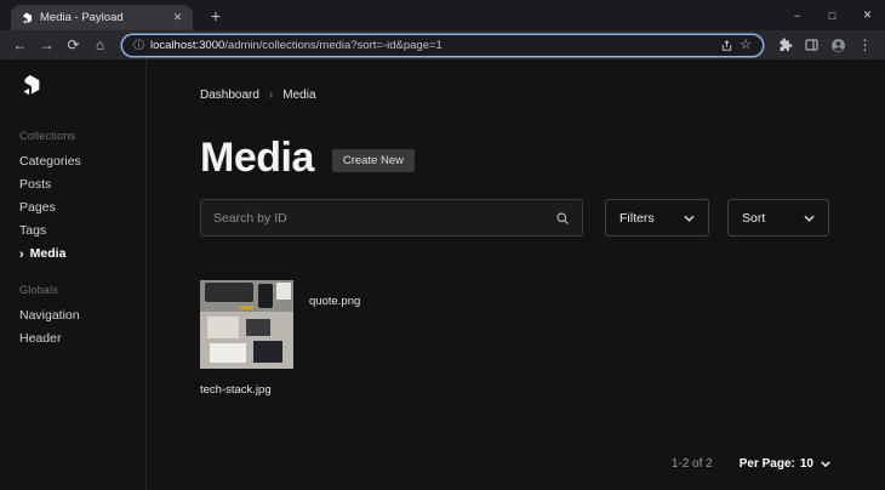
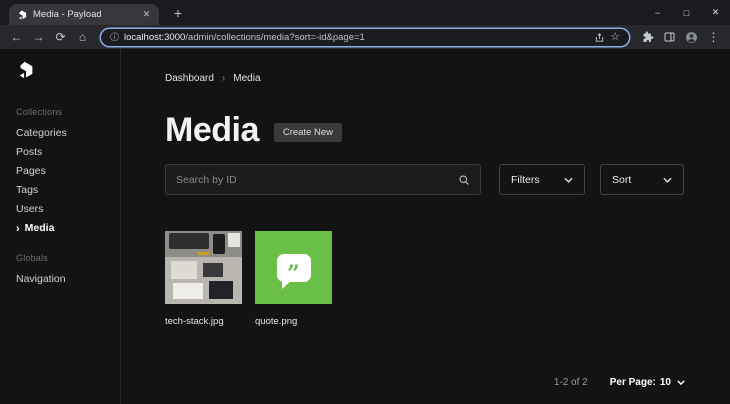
  Media - Payload
  ✕
  +
  −
  □
  ✕
  ←
  →
  ⟳
  ⌂
  ⓘ
  localhost:3000/admin/collections/media?sort=-id&page=1
  ☆
  ⋮
  Collections
  Categories
  Posts
  Pages
  Tags
+ Users
  ›
  Media
  Globals
  Navigation
- Header
  Dashboard
  ›
  Media
  Media
  Create New
  Search by ID
  Filters
  Sort
  tech-stack.jpg
+ ”
  quote.png
  1-2 of 2
  Per Page:
  10
